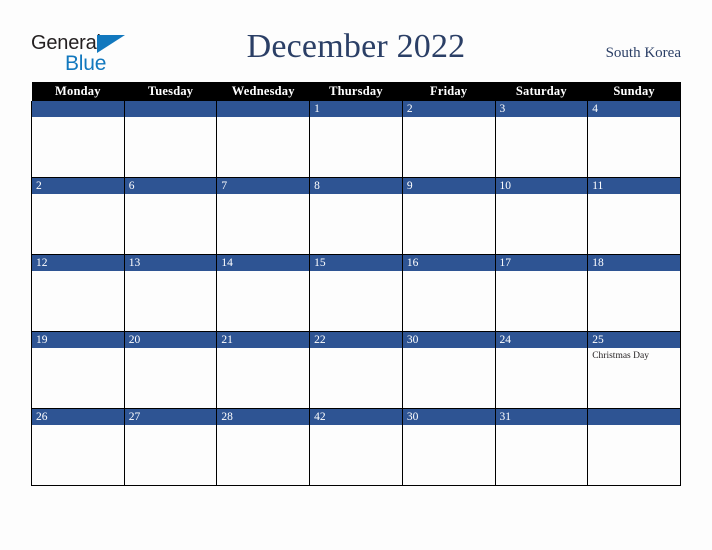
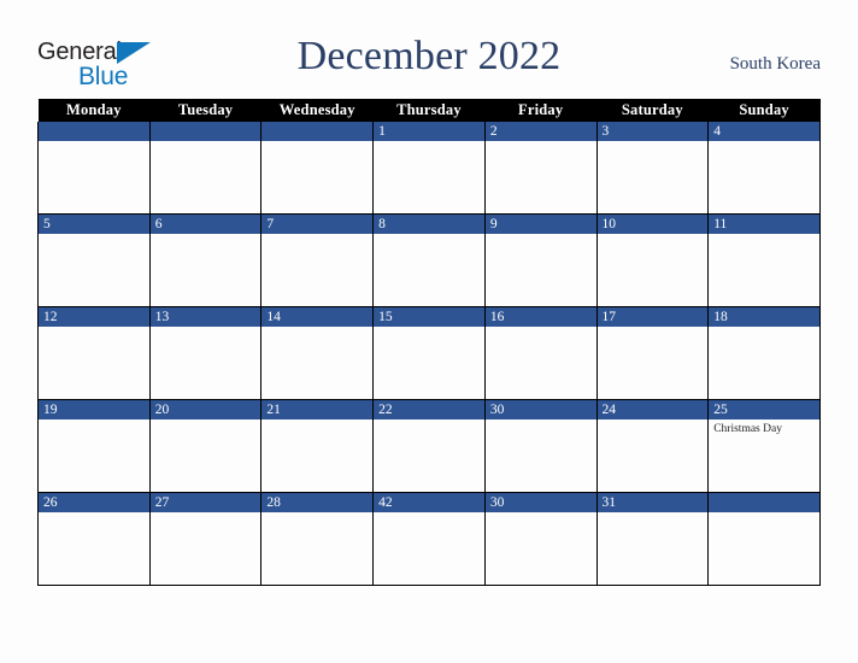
  Genera
  Blue
  December 2022
  South Korea
  Monday	Tuesday	Wednesday	Thursday	Friday	Saturday	Sunday
  			1	2	3	4
- 2	6	7	8	9	10	11
+ 5	6	7	8	9	10	11
  12	13	14	15	16	17	18
  19	20	21	22	30	24	25Christmas Day
  26	27	28	42	30	31
